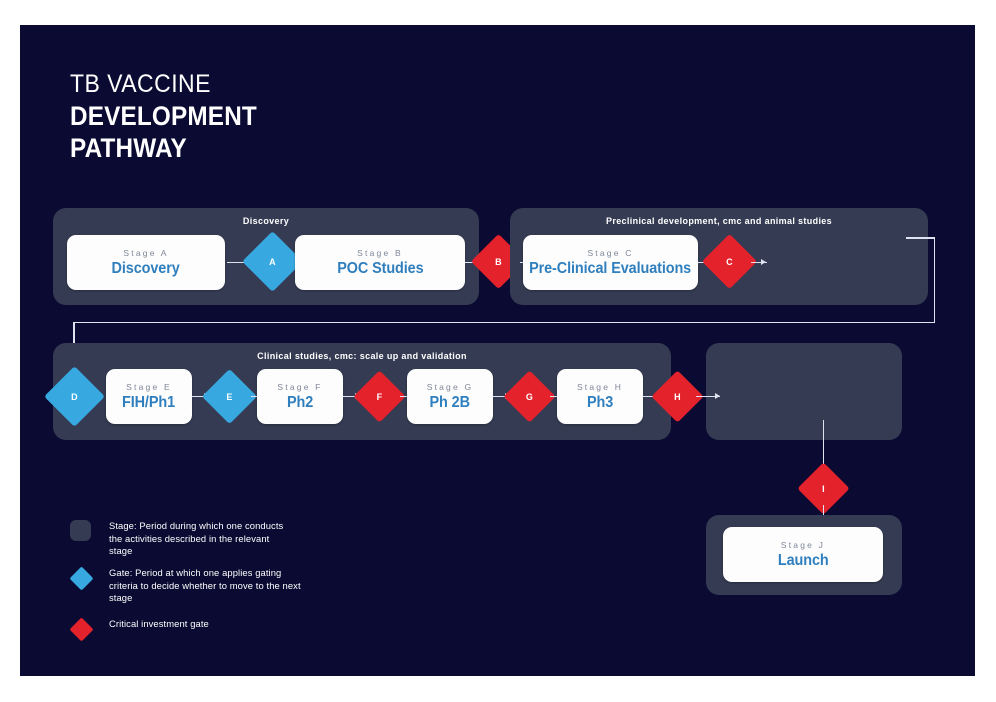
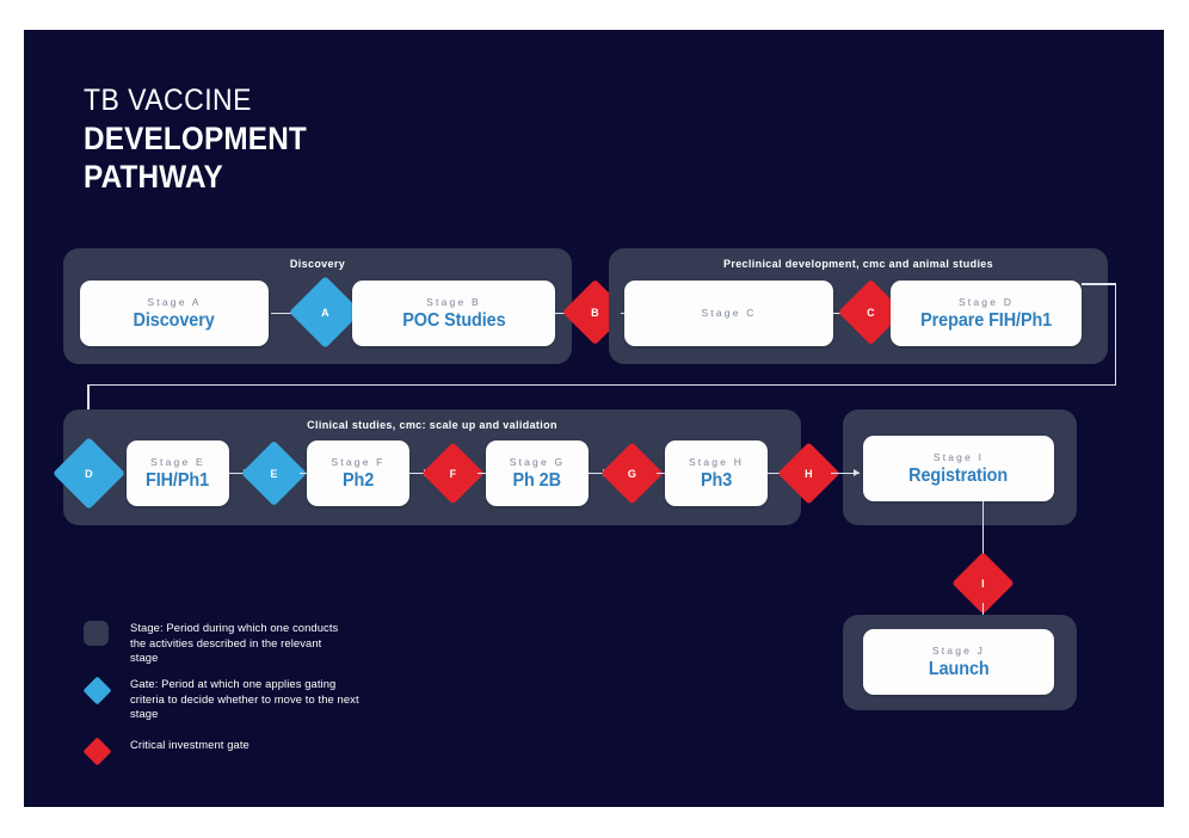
  TB VACCINE
  DEVELOPMENT
  PATHWAY
  Discovery
  Stage A
  Discovery
  A
  Stage B
  POC Studies
  B
  Preclinical development, cmc and animal studies
  Stage C
- Pre-Clinical Evaluations
  C
+ Stage D
+ Prepare FIH/Ph1
  Clinical studies, cmc: scale up and validation
  D
  Stage E
  FIH/Ph1
  E
  Stage F
  Ph2
  F
  Stage G
  Ph 2B
  G
  Stage H
  Ph3
  H
+ Stage I
+ Registration
  I
  Stage J
  Launch
  Stage: Period during which one conducts the activities described in the relevant stage
  Gate: Period at which one applies gating criteria to decide whether to move to the next stage
  Critical investment gate
